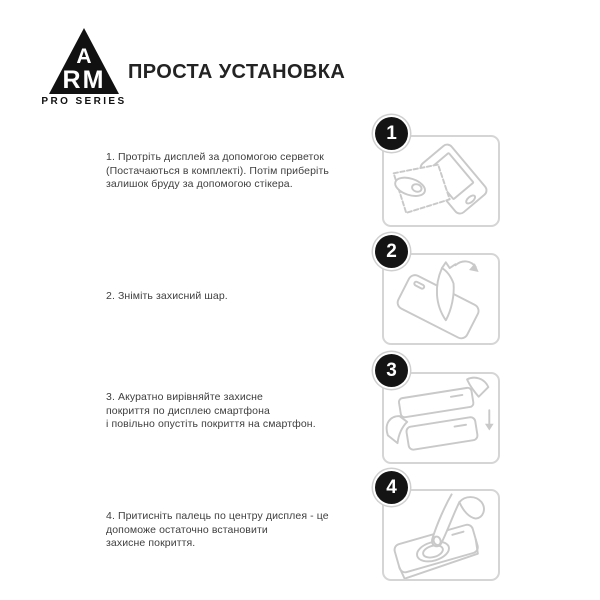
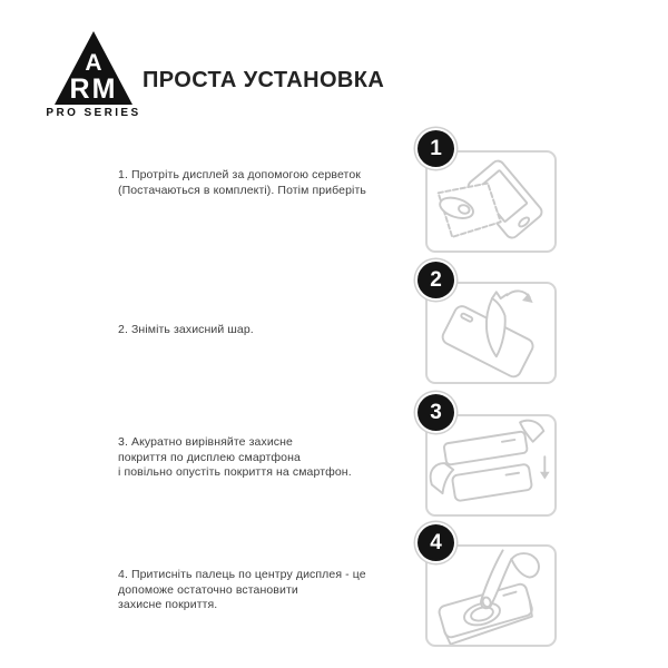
  A
  RM
  PRO SERIES
  ПРОСТА УСТАНОВКА
  1. Протріть дисплей за допомогою серветок
  (Постачаються в комплекті). Потім приберіть
- залишок бруду за допомогою стікера.
  2. Зніміть захисний шар.
  3. Акуратно вирівняйте захисне
  покриття по дисплею смартфона
  і повільно опустіть покриття на смартфон.
  4. Притисніть палець по центру дисплея - це
  допоможе остаточно встановити
  захисне покриття.
  1
  2
  3
  4
